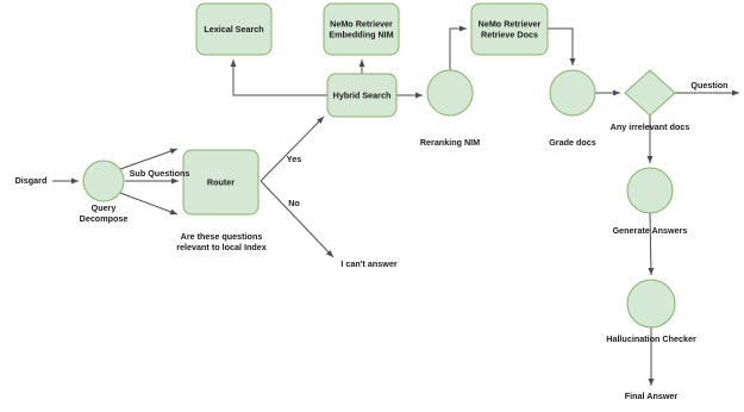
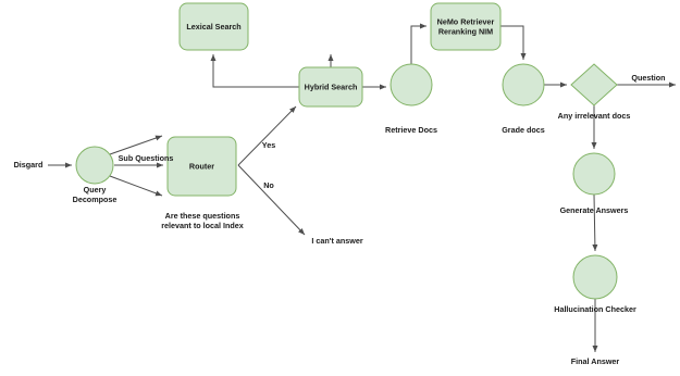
  Lexical Search
- NeMo Retriever Embedding NIM
- NeMo Retriever Retrieve Docs
+ NeMo Retriever Reranking NIM
  Hybrid Search
  Router
  Query Decompose
- Reranking NIM
+ Retrieve Docs
  Grade docs
  Any irrelevant docs
  Generate Answers
  Hallucination Checker
  Sub Questions
  Yes
  No
  Disgard
  I can't answer
  Question
  Final Answer
  Are these questions relevant to local Index
